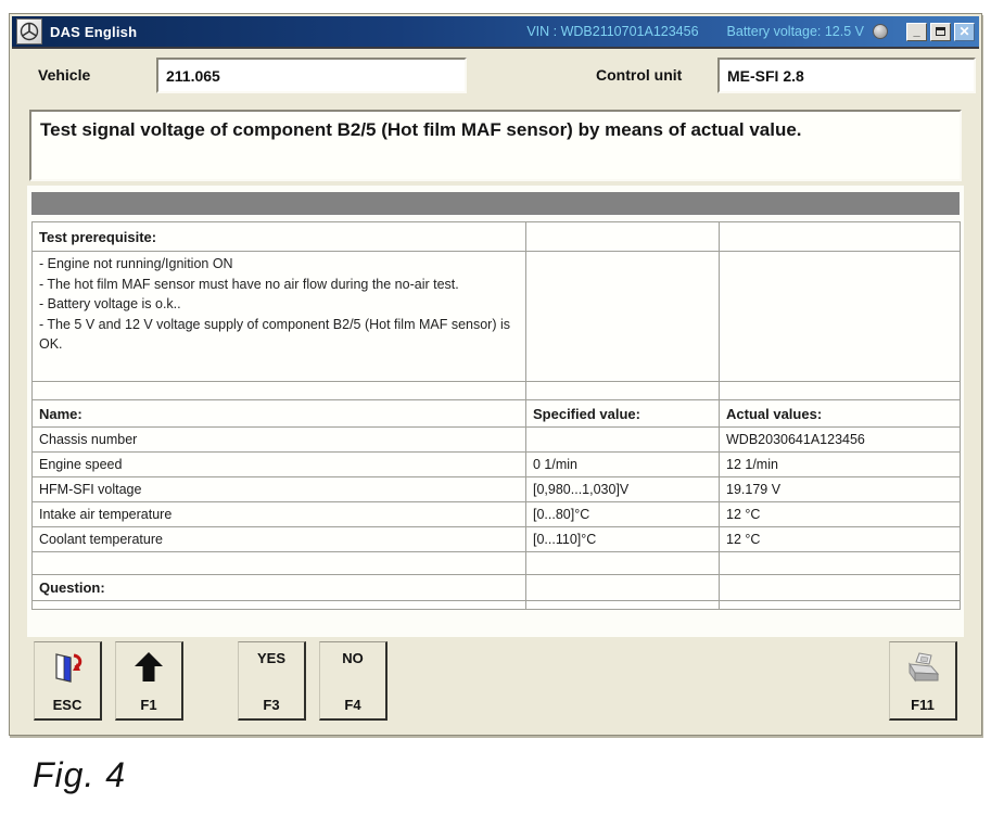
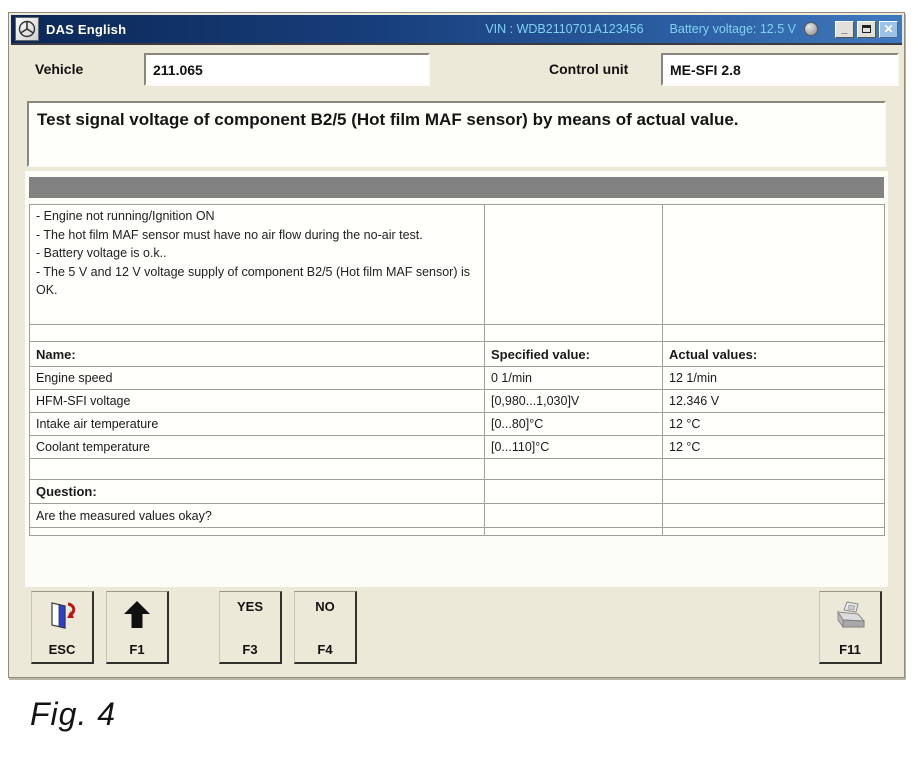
  DAS English
  VIN : WDB2110701A123456
  Battery voltage: 12.5 V
  _
  ✕
  Vehicle
  211.065
  Control unit
  ME-SFI 2.8
  Test signal voltage of component B2/5 (Hot film MAF sensor) by means of actual value.
- Test prerequisite:
  - Engine not running/Ignition ON- The hot film MAF sensor must have no air flow during the no-air test.- Battery voltage is o.k..- The 5 V and 12 V voltage supply of component B2/5 (Hot film MAF sensor) is OK.
  Name:	Specified value:	Actual values:
- Chassis number		WDB2030641A123456
  Engine speed	0 1/min	12 1/min
- HFM-SFI voltage	[0,980...1,030]V	19.179 V
+ HFM-SFI voltage	[0,980...1,030]V	12.346 V
  Intake air temperature	[0...80]°C	12 °C
  Coolant temperature	[0...110]°C	12 °C
  Question:
+ Are the measured values okay?
  ESC
  F1
  YES
  F3
  NO
  F4
  F11
  Fig. 4
